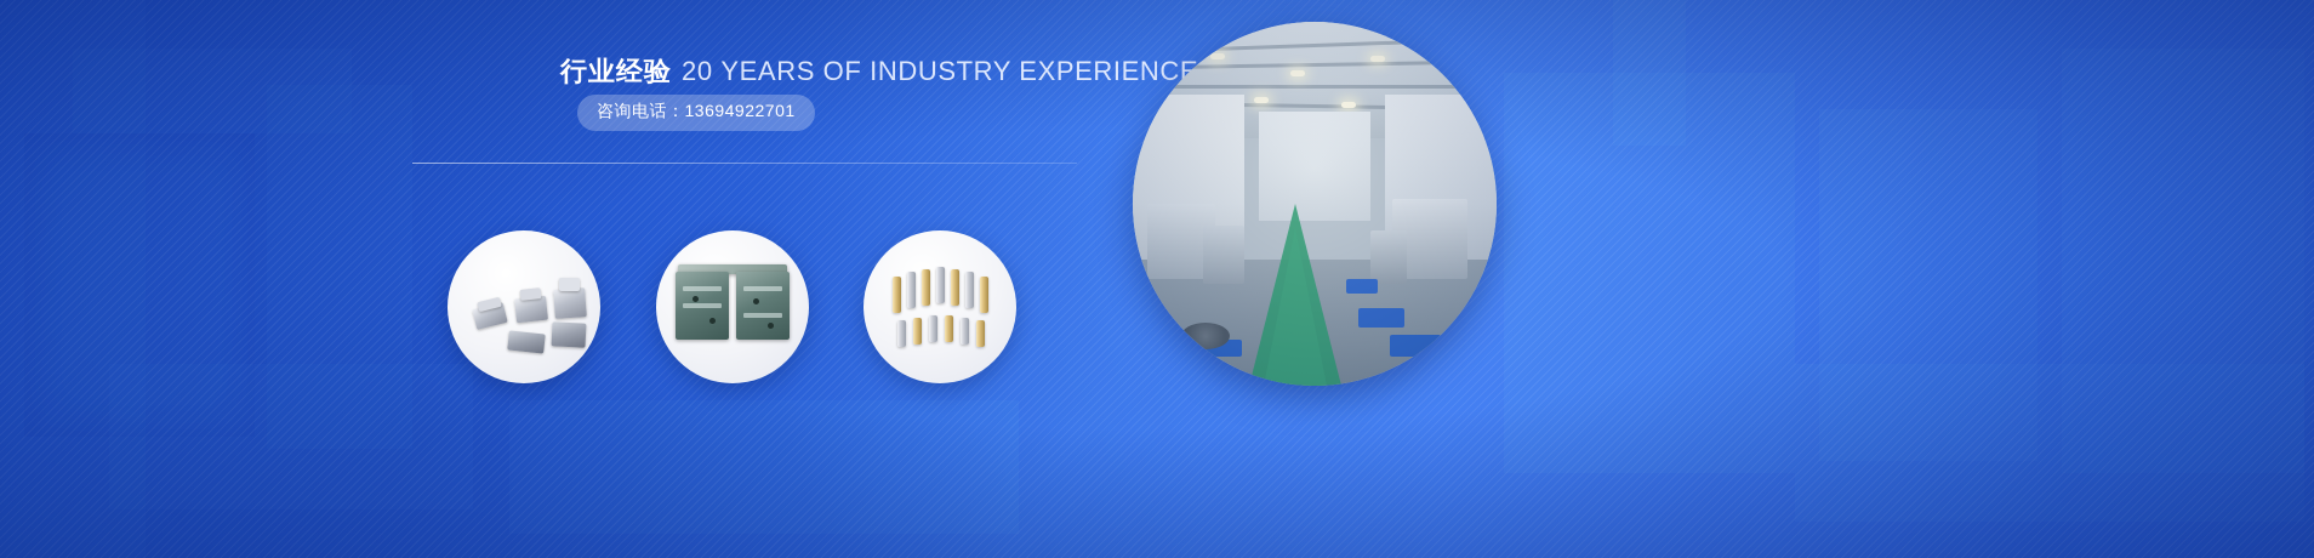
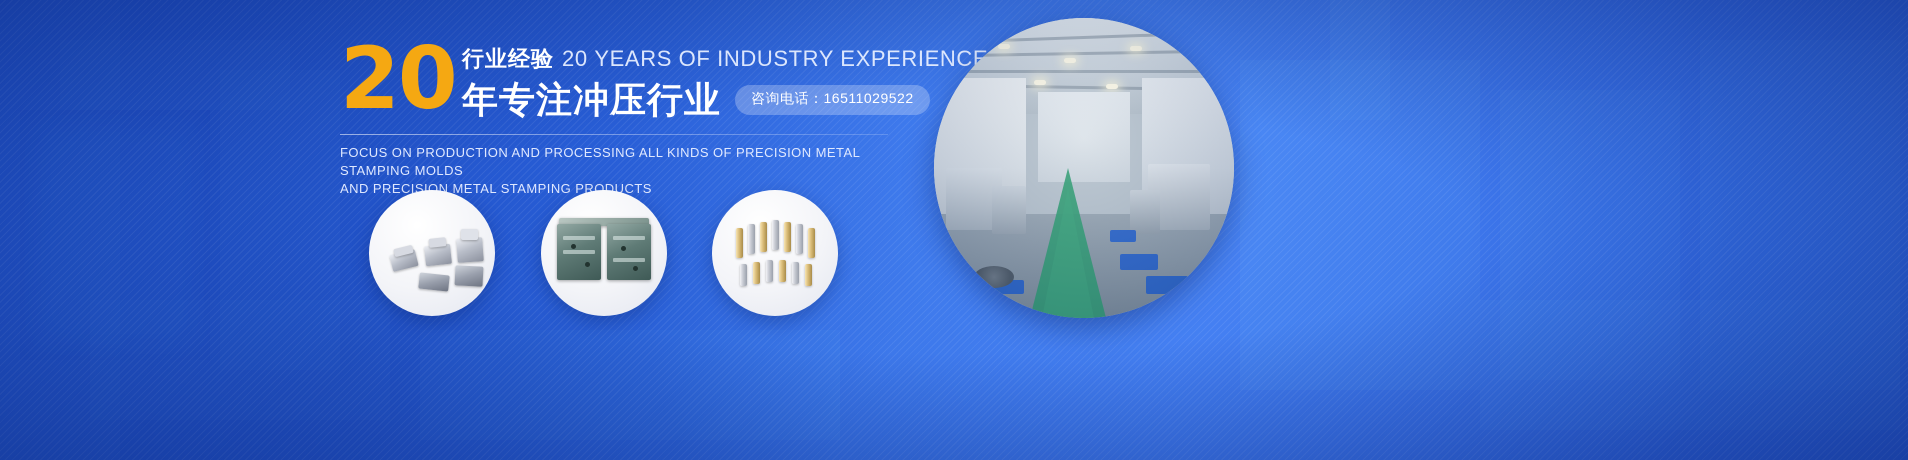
+ 20
  行业经验 20 YEARS OF INDUSTRY EXPERIE
+ 年专注冲压行业
- 咨询电话：13694922701
+ 咨询电话：16511029522
+ FOCUS ON PRODUCTION AND PROCESSING ALL KINDS OF PRECISION METAL STAMPING MOLDS
+ AND PRECISION METAL STAMPING PRODUCTS
